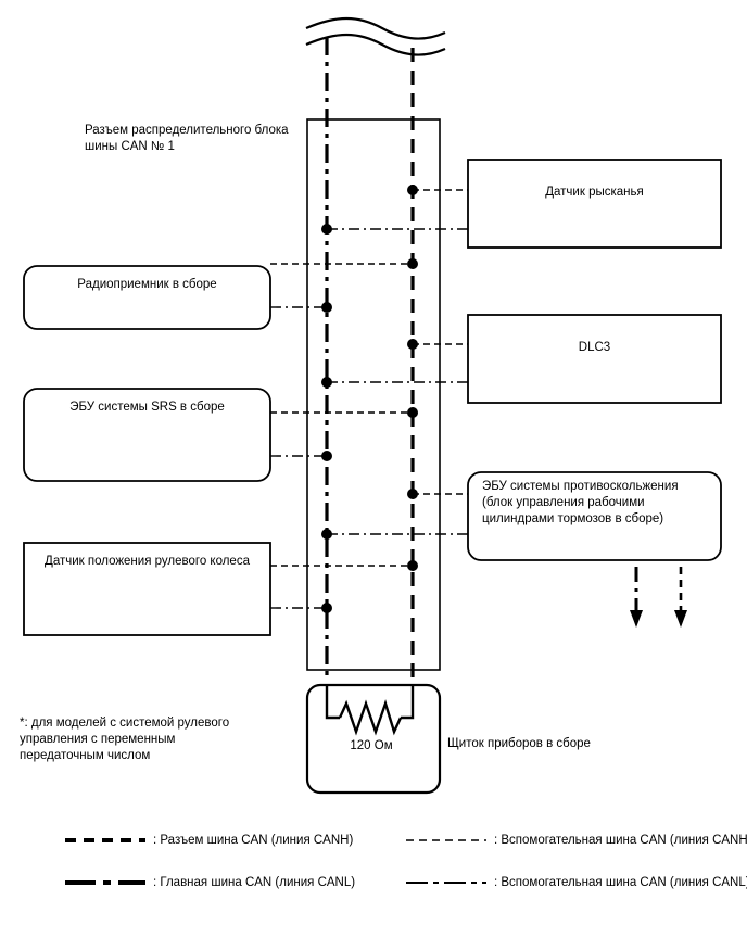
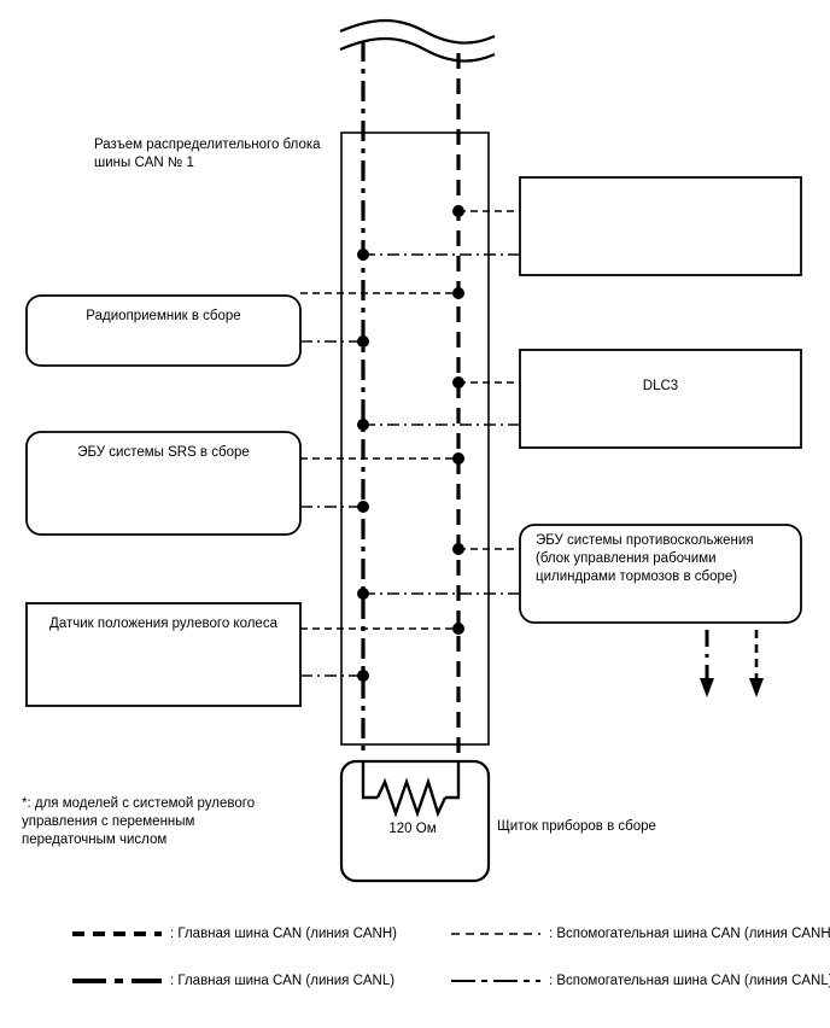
  Разъем распределительного блока
  шины CAN № 1
  Радиоприемник в сборе
  ЭБУ системы SRS в сборе
  Датчик положения рулевого колеса
- Датчик рысканья
  DLC3
  ЭБУ системы противоскольжения
  (блок управления рабочими
  цилиндрами тормозов в сборе)
  120 Ом
  Щиток приборов в сборе
  *: для моделей с системой рулевого
  управления с переменным
  передаточным числом
- : Разъем шина CAN (линия CANH)
+ : Главная шина CAN (линия CANH)
  : Главная шина CAN (линия CANL)
  : Вспомогательная шина CAN (линия CANH
  : Вспомогательная шина CAN (линия CANL
